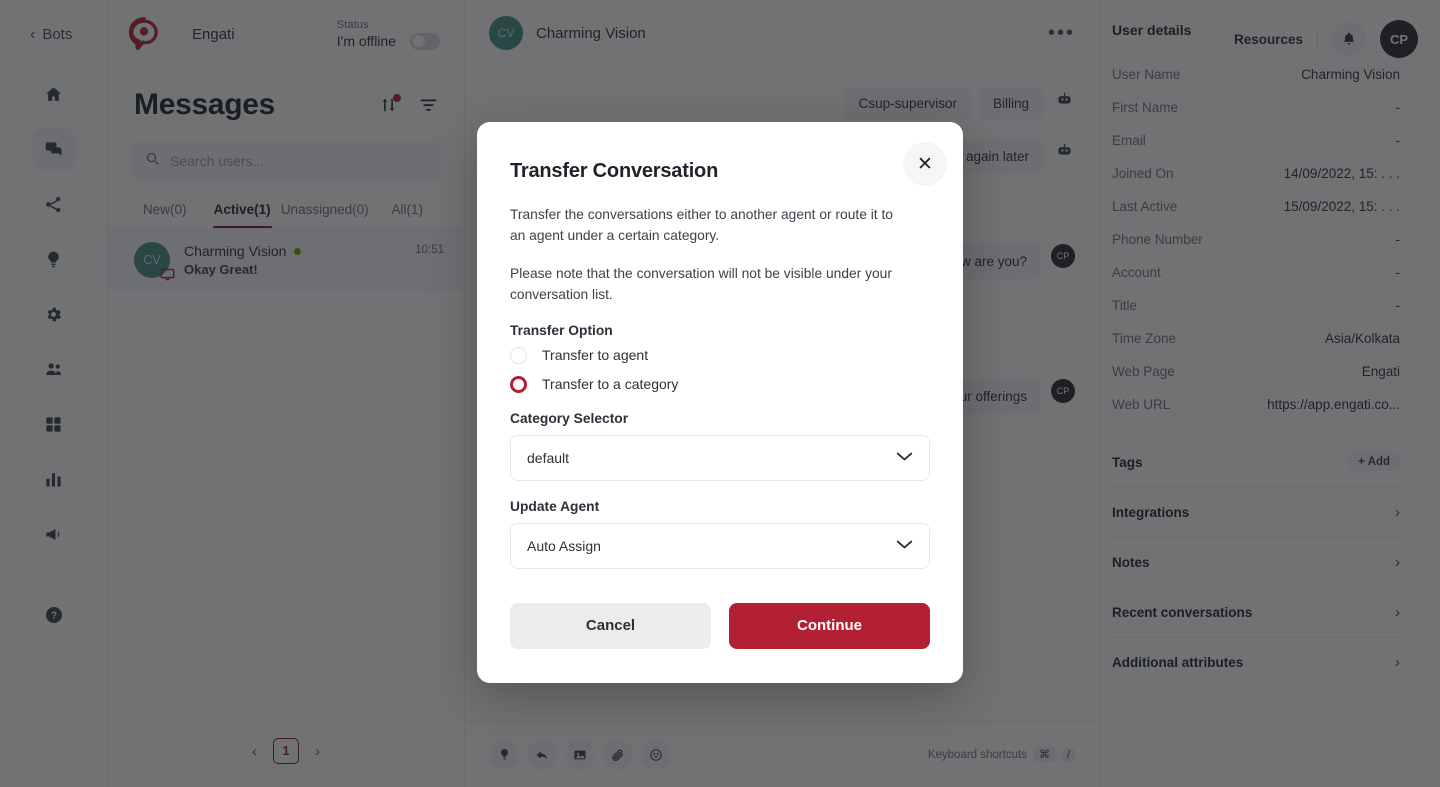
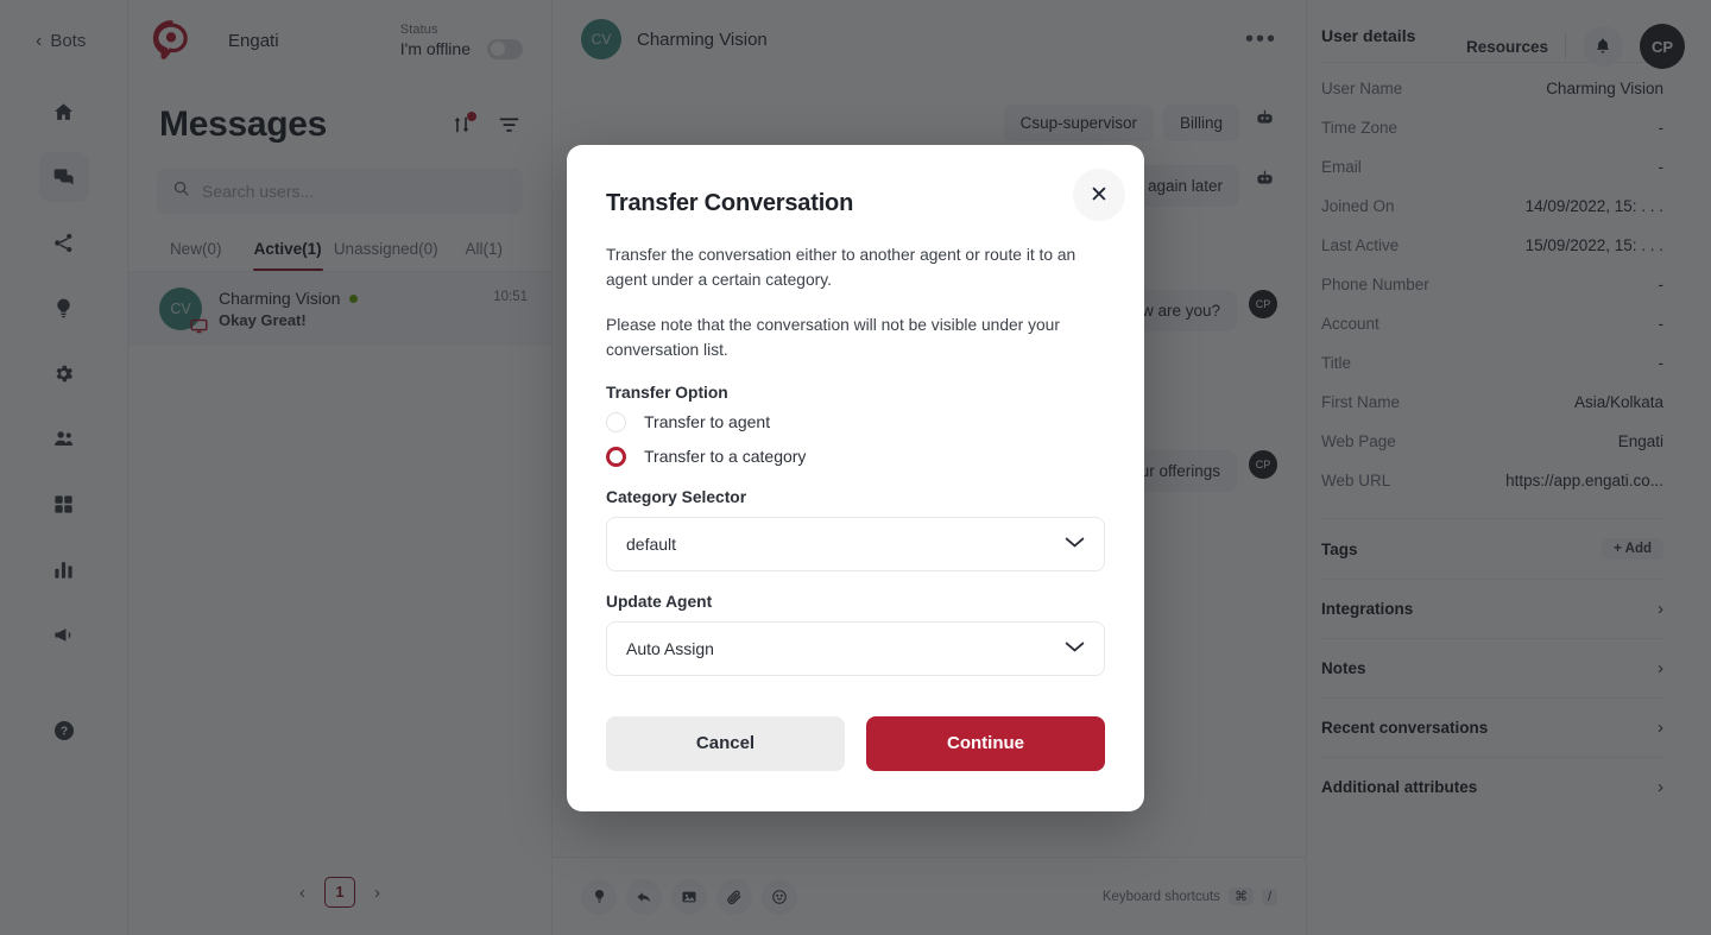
  ‹
  Bots
  ?
  Engati
  Status
  I'm offline
  Messages
  Search users...
  New(0)
  Active(1)
  Unassigned(0)
  All(1)
  CV
  Charming Vision
  Okay Great!
  10:51
  ‹
  1
  ›
  CV
  Charming Vision
  •••
  Csup-supervisor
  Billing
  CP
  CP
  Keyboard shortcuts
  ⌘
  /
  User details
  User Name
  Charming Vision
- First Name
+ Time Zone
  -
  Email
  -
  Joined On
  14/09/2022, 15: . . .
  Last Active
  15/09/2022, 15: . . .
  Phone Number
  -
  Account
  -
  Title
  -
- Time Zone
+ First Name
  Asia/Kolkata
  Web Page
  Engati
  Web URL
  https://app.engati.co...
  Tags
  + Add
  Integrations
  ›
  Notes
  ›
  Recent conversations
  ›
  Additional attributes
  ›
  Resources
  CP
  ✕
  Transfer Conversation
- Transfer the conversations either to another agent or route it to an agent under a certain category.
+ Transfer the conversation either to another agent or route it to an agent under a certain category.
  Please note that the conversation will not be visible under your conversation list.
  Transfer Option
  Transfer to agent
  Transfer to a category
  Category Selector
  default
  Update Agent
  Auto Assign
  Cancel
  Continue
